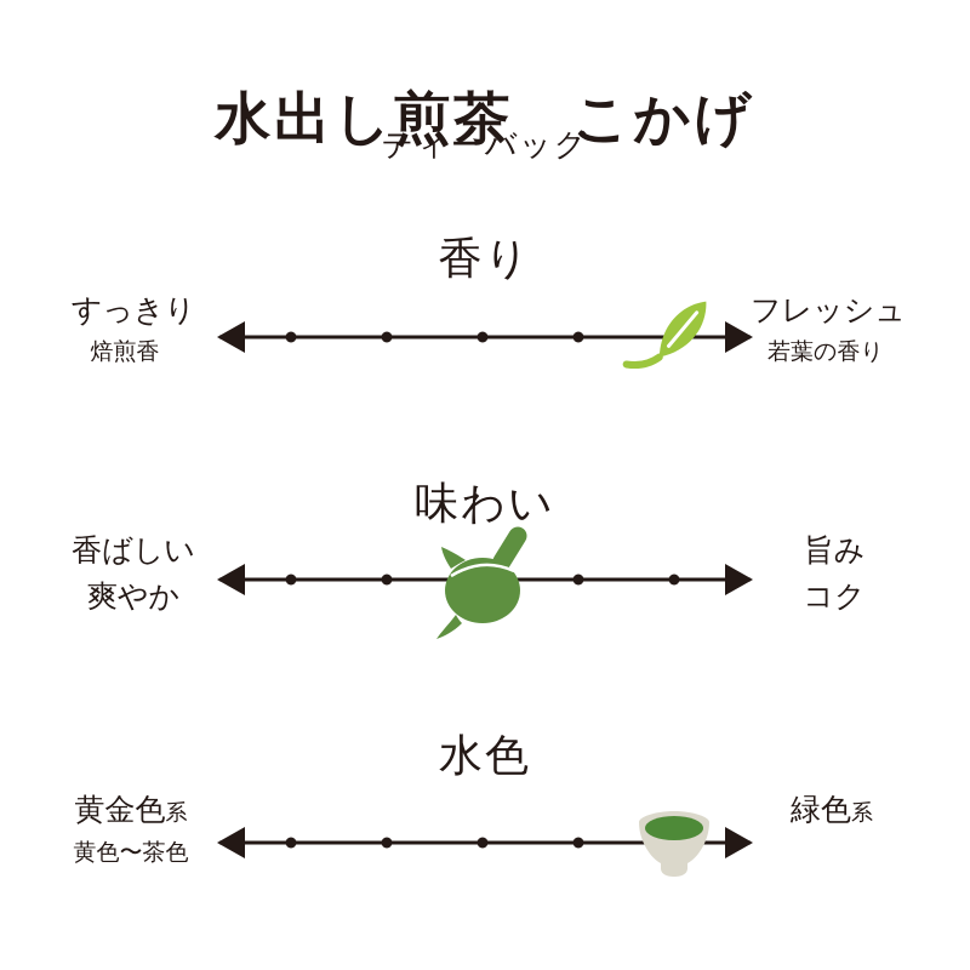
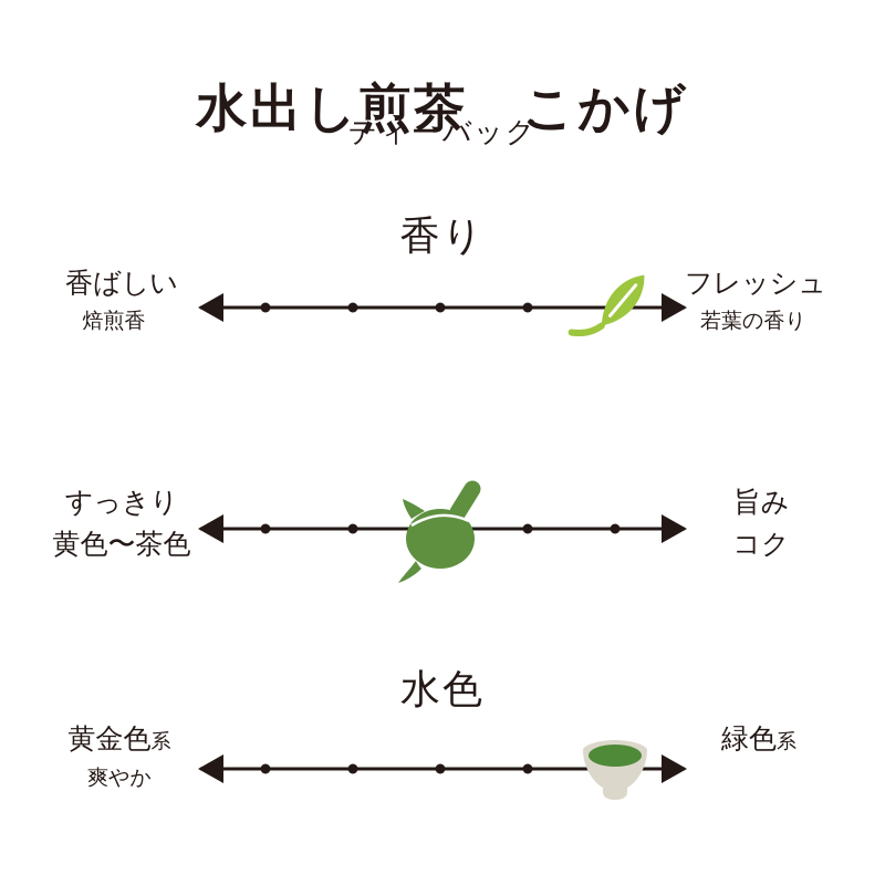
  水出し煎茶 こかげ
  ティーバッグ
  香り
- すっきり
+ 香ばしい
  焙煎香
  フレッシュ
  若葉の香り
- 味わい
- 香ばしい
+ すっきり
- 爽やか
+ 黄色〜茶色
  旨み
  コク
  水色
  黄金色系
- 黄色〜茶色
+ 爽やか
  緑色系
